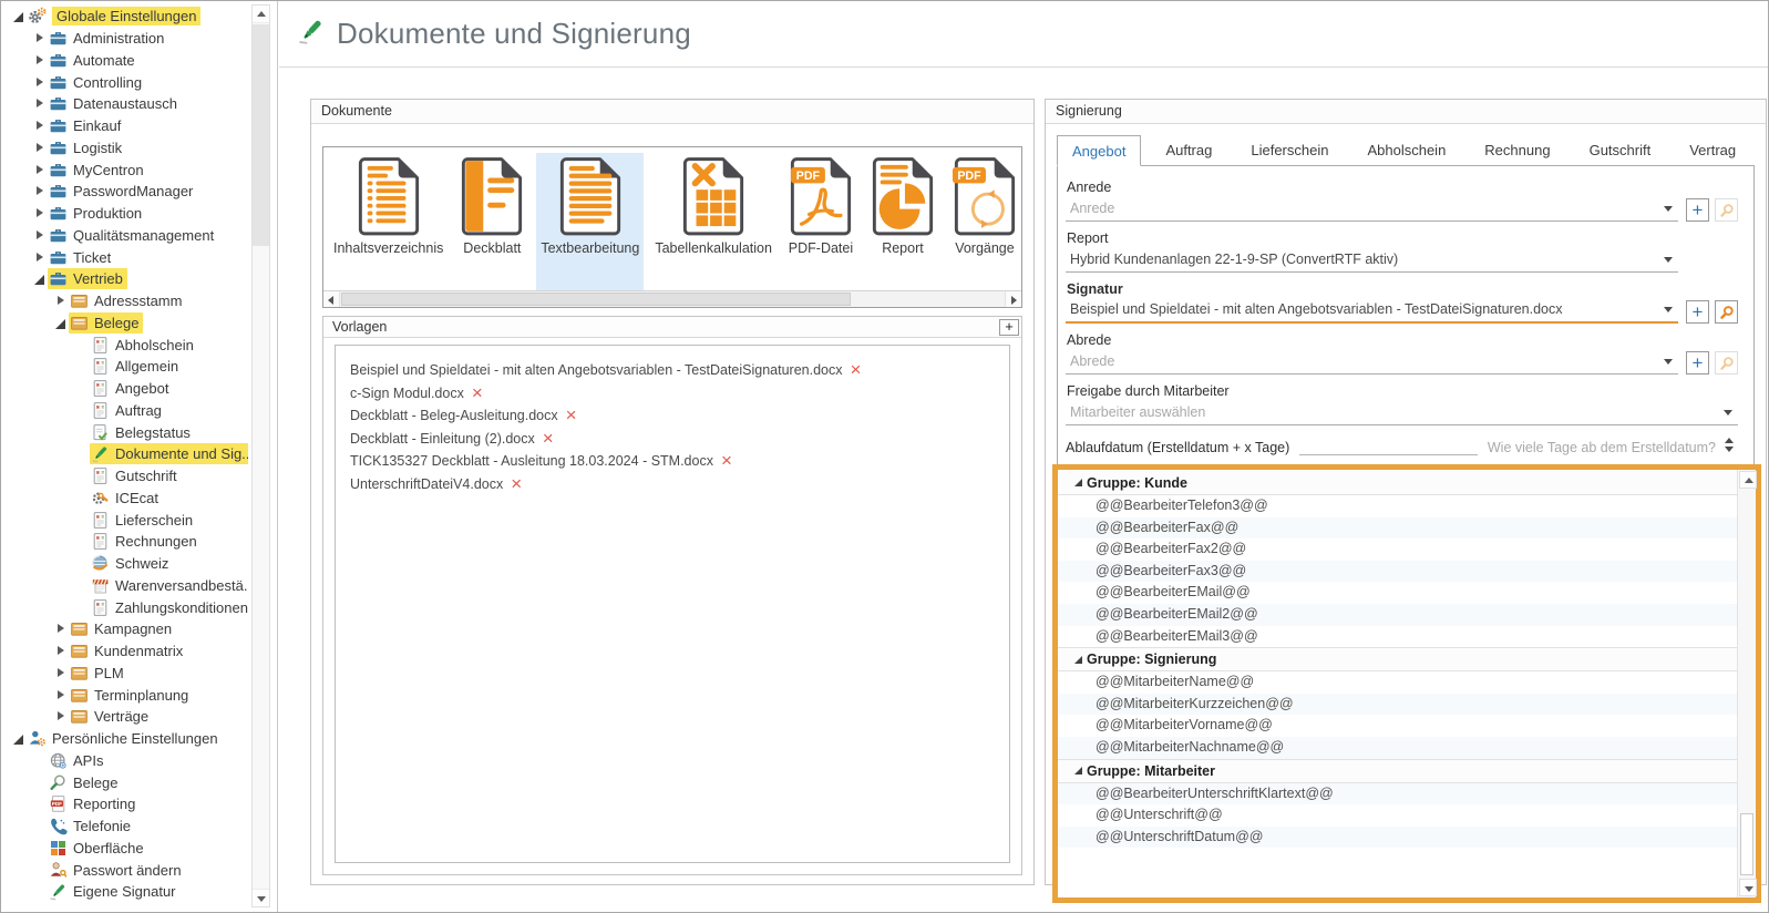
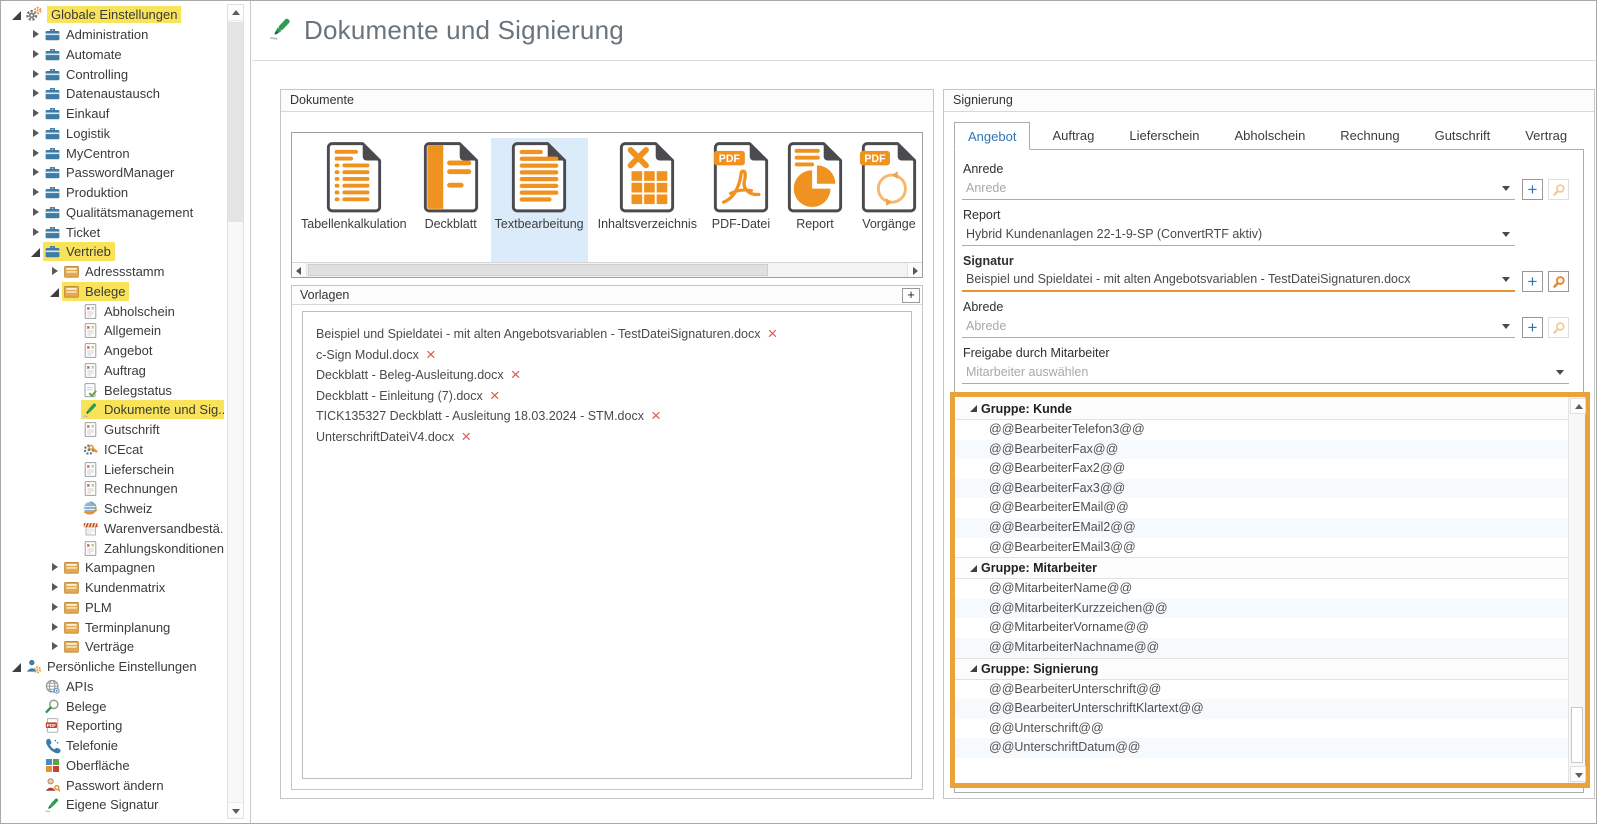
  Globale Einstellungen
  Administration
  Automate
  Controlling
  Datenaustausch
  Einkauf
  Logistik
  MyCentron
  PasswordManager
  Produktion
  Qualitätsmanagement
  Ticket
  Vertrieb
  Adressstamm
  Belege
  Abholschein
  Allgemein
  Angebot
  Auftrag
  Belegstatus
  Dokumente und Sig..
  Gutschrift
  ICEcat
  Lieferschein
  Rechnungen
  Schweiz
  Warenversandbestä.
  Zahlungskonditionen
  Kampagnen
  Kundenmatrix
  PLM
  Terminplanung
  Verträge
  Persönliche Einstellungen
  APIs
  Belege
  Reporting
  Telefonie
  Oberfläche
  Passwort ändern
  Eigene Signatur
  Dokumente und Signierung
  Dokumente
- Inhaltsverzeichnis
+ Tabellenkalkulation
  Deckblatt
  Textbearbeitung
- Tabellenkalkulation
+ Inhaltsverzeichnis
  PDF
  PDF-Datei
  Report
  PDF
  Vorgänge
  Vorlagen
  +
  Beispiel und Spieldatei - mit alten Angebotsvariablen - TestDateiSignaturen.docx
  ×
  c-Sign Modul.docx
  ×
  Deckblatt - Beleg-Ausleitung.docx
  ×
- Deckblatt - Einleitung (2).docx
+ Deckblatt - Einleitung (7).docx
  ×
  TICK135327 Deckblatt - Ausleitung 18.03.2024 - STM.docx
  ×
  UnterschriftDateiV4.docx
  ×
  Signierung
  Angebot
  Auftrag
  Lieferschein
  Abholschein
  Rechnung
  Gutschrift
  Vertrag
  Anrede
  Anrede
  +
  Report
  Hybrid Kundenanlagen 22-1-9-SP (ConvertRTF aktiv)
  Signatur
  Beispiel und Spieldatei - mit alten Angebotsvariablen - TestDateiSignaturen.docx
  +
  Abrede
  Abrede
  +
  Freigabe durch Mitarbeiter
  Mitarbeiter auswählen
- Ablaufdatum (Erstelldatum + x Tage)
- Wie viele Tage ab dem Erstelldatum?
  Gruppe: Kunde
  @@BearbeiterTelefon3@@
  @@BearbeiterFax@@
  @@BearbeiterFax2@@
  @@BearbeiterFax3@@
  @@BearbeiterEMail@@
  @@BearbeiterEMail2@@
  @@BearbeiterEMail3@@
- Gruppe: Signierung
+ Gruppe: Mitarbeiter
  @@MitarbeiterName@@
  @@MitarbeiterKurzzeichen@@
  @@MitarbeiterVorname@@
  @@MitarbeiterNachname@@
- Gruppe: Mitarbeiter
+ Gruppe: Signierung
+ @@BearbeiterUnterschrift@@
  @@BearbeiterUnterschriftKlartext@@
  @@Unterschrift@@
  @@UnterschriftDatum@@
